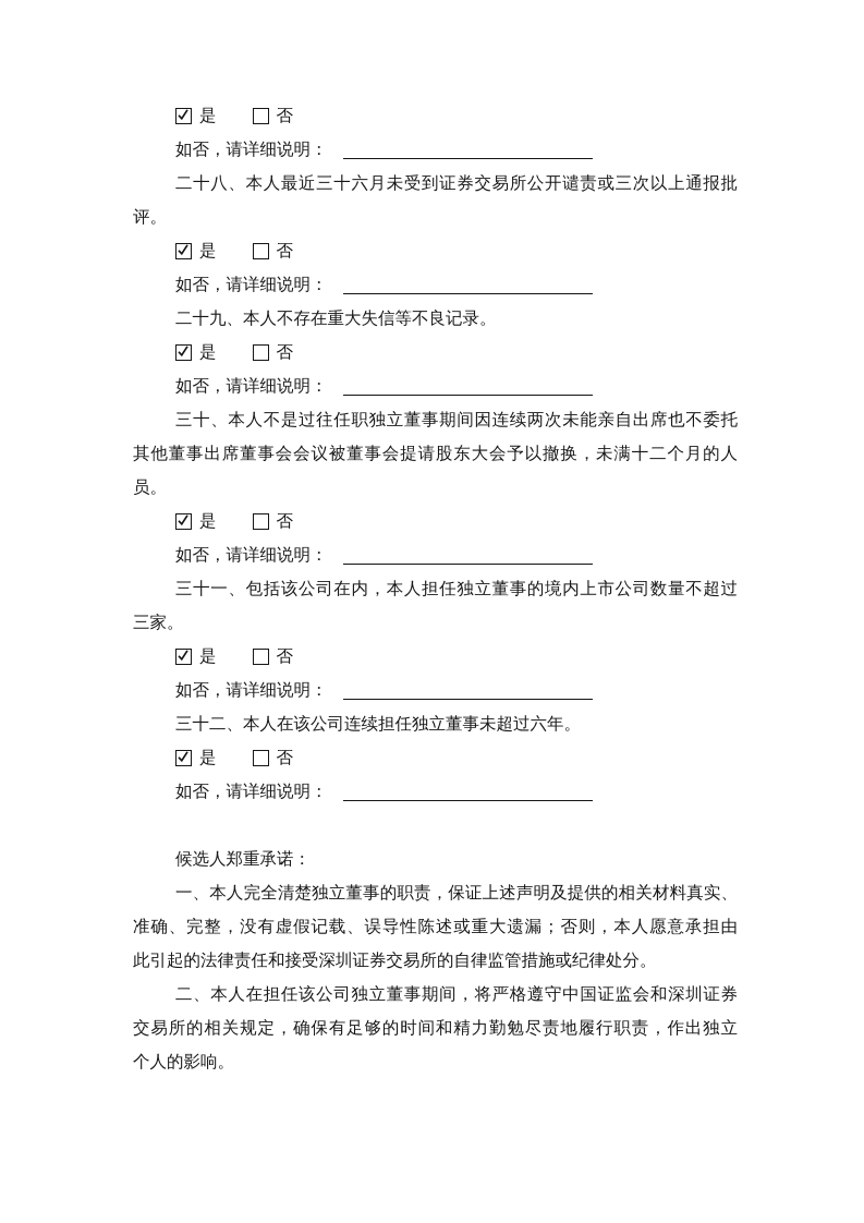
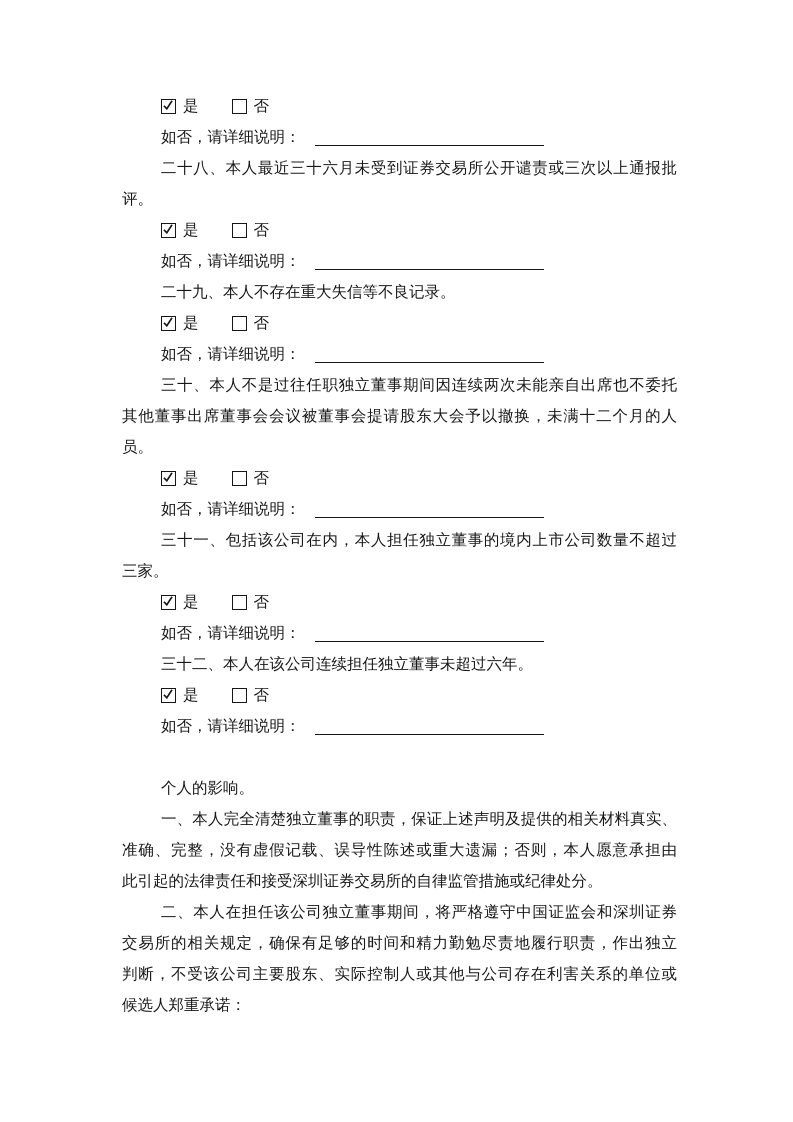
  是
  否
  如否，请详细说明：
  二十八、本人最近三十六月未受到证券交易所公开谴责或三次以上通报批
  评。
  是
  否
  如否，请详细说明：
  二十九、本人不存在重大失信等不良记录。
  是
  否
  如否，请详细说明：
  三十、本人不是过往任职独立董事期间因连续两次未能亲自出席也不委托
  其他董事出席董事会会议被董事会提请股东大会予以撤换，未满十二个月的人
  员。
  是
  否
  如否，请详细说明：
  三十一、包括该公司在内，本人担任独立董事的境内上市公司数量不超过
  三家。
  是
  否
  如否，请详细说明：
  三十二、本人在该公司连续担任独立董事未超过六年。
  是
  否
  如否，请详细说明：
- 候选人郑重承诺：
+ 个人的影响。
  一、本人完全清楚独立董事的职责，保证上述声明及提供的相关材料真实、
  准确、完整，没有虚假记载、误导性陈述或重大遗漏；否则，本人愿意承担由
  此引起的法律责任和接受深圳证券交易所的自律监管措施或纪律处分。
  二、本人在担任该公司独立董事期间，将严格遵守中国证监会和深圳证券
  交易所的相关规定，确保有足够的时间和精力勤勉尽责地履行职责，作出独立
+ 判断，不受该公司主要股东、实际控制人或其他与公司存在利害关系的单位或
- 个人的影响。
+ 候选人郑重承诺：
